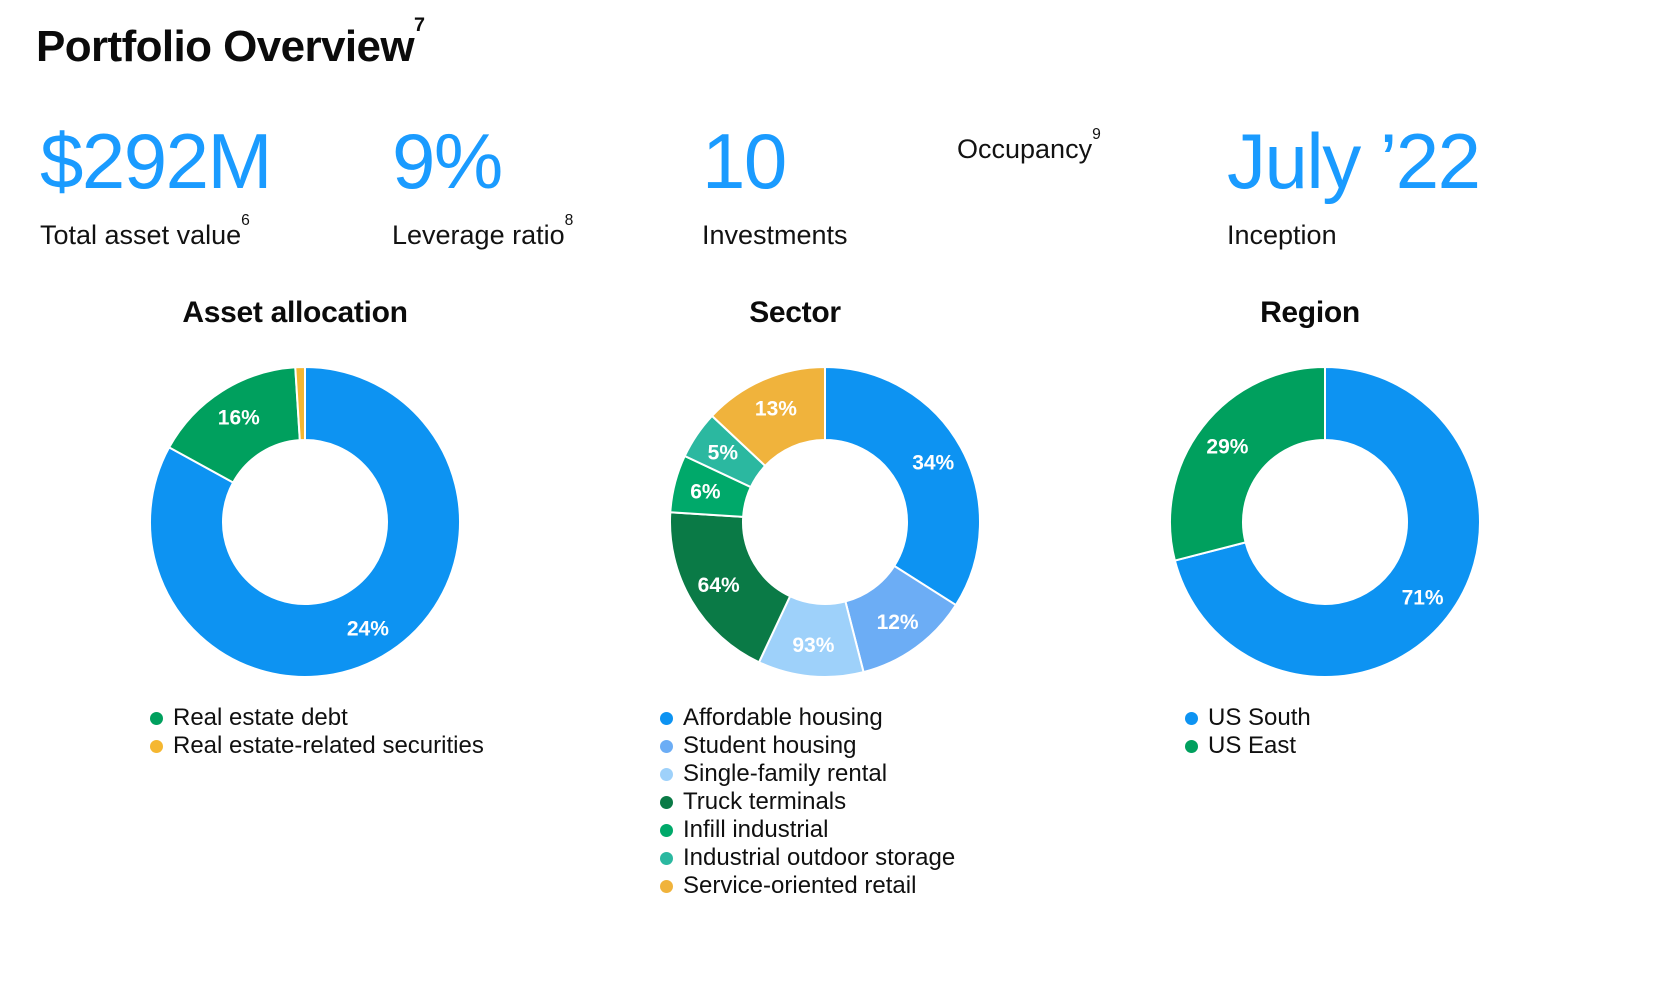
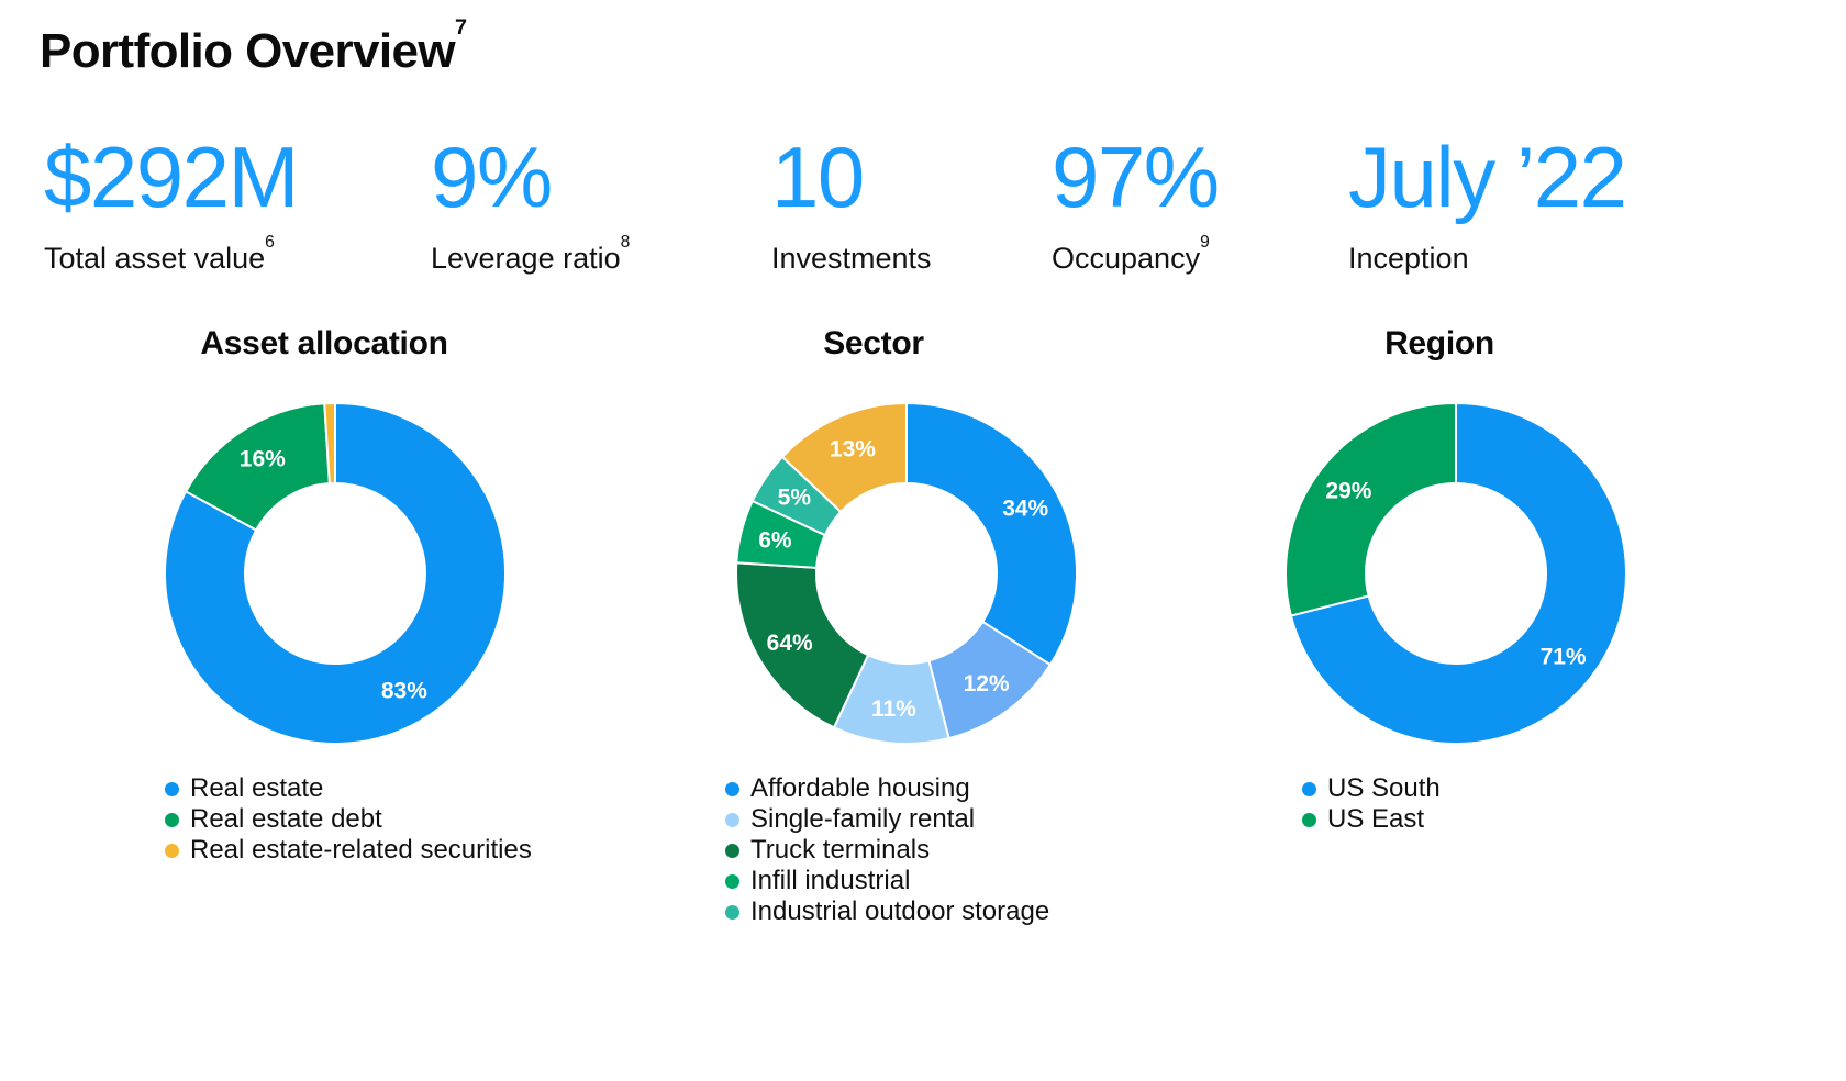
  Portfolio Overview7
  $292M
  Total asset value6
  9%
  Leverage ratio8
  10
  Investments
+ 97%
  Occupancy9
  July ’22
  Inception
  Asset allocation
- 24%
+ 83%
  16%
+ Real estate
  Real estate debt
  Real estate-related securities
  Sector
  34%
  12%
- 93%
+ 11%
  64%
  6%
  5%
  13%
  Affordable housing
- Student housing
  Single-family rental
  Truck terminals
  Infill industrial
  Industrial outdoor storage
- Service-oriented retail
  Region
  71%
  29%
  US South
  US East
